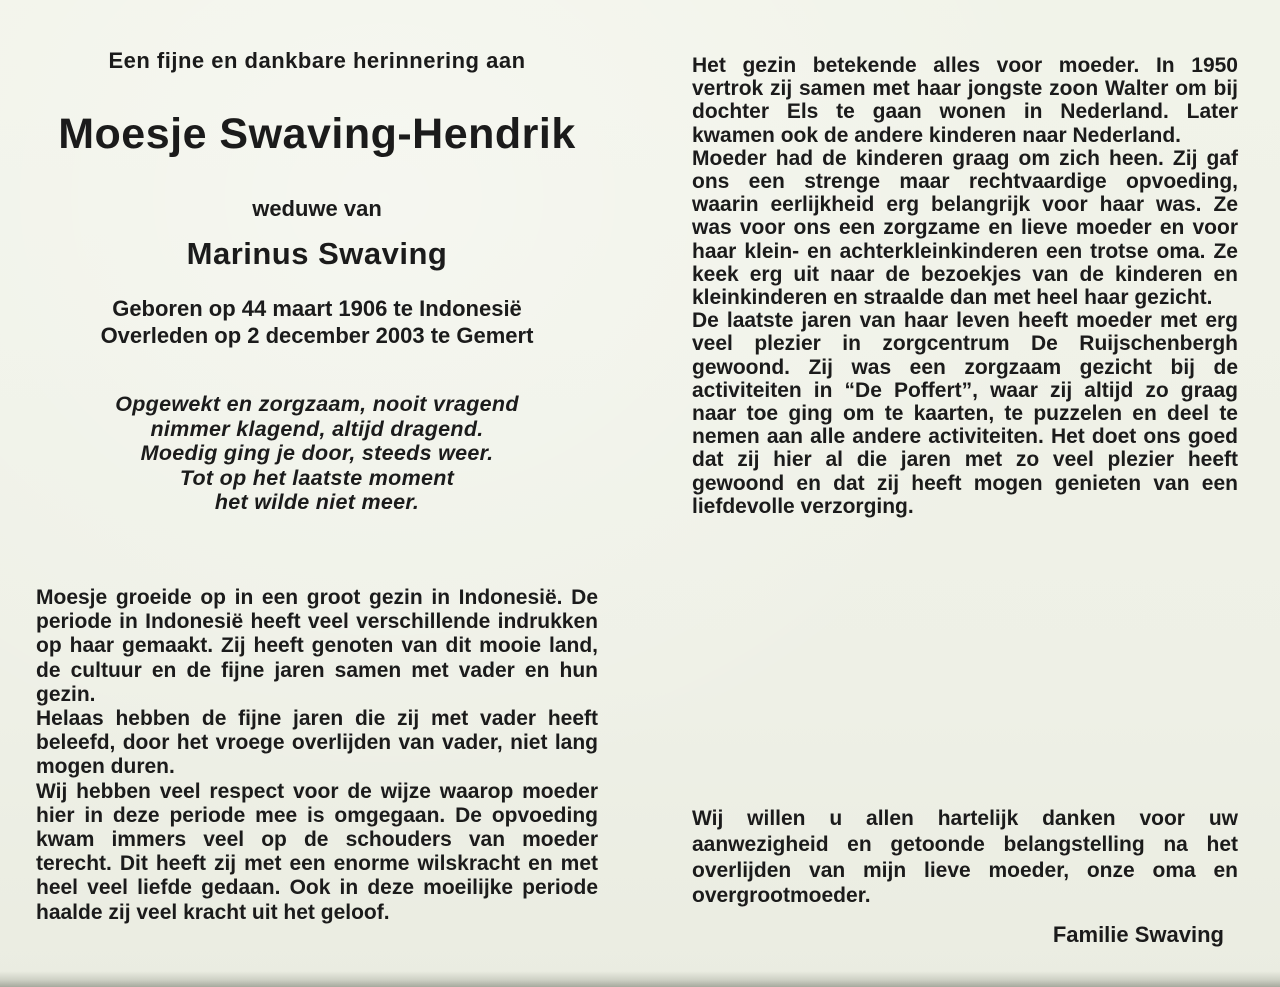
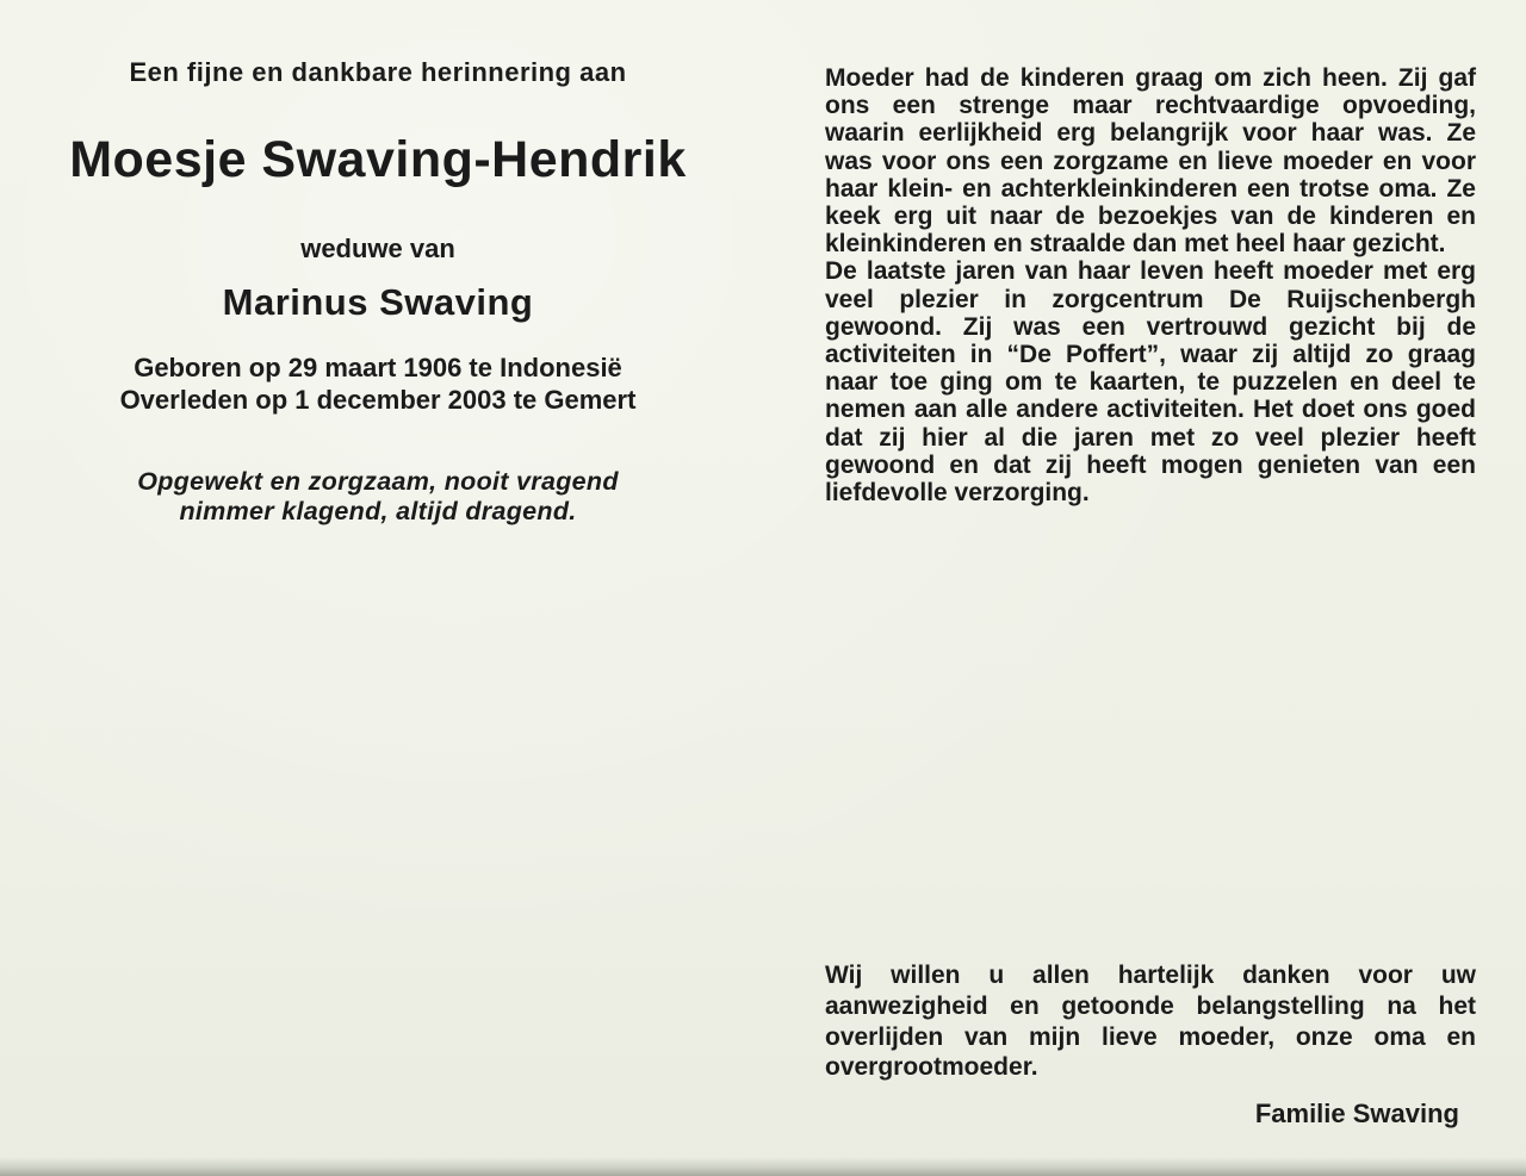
  Een fijne en dankbare herinnering aan
  Moesje Swaving-Hendrik
  weduwe van
  Marinus Swaving
- Geboren op 44 maart 1906 te Indonesië
+ Geboren op 29 maart 1906 te Indonesië
- Overleden op 2 december 2003 te Gemert
+ Overleden op 1 december 2003 te Gemert
  Opgewekt en zorgzaam, nooit vragend
  nimmer klagend, altijd dragend.
- Moedig ging je door, steeds weer.
- Tot op het laatste moment
- het wilde niet meer.
- Moesje groeide op in een groot gezin in Indonesië. De periode in Indonesië heeft veel verschillende indrukken op haar gemaakt. Zij heeft genoten van dit mooie land, de cultuur en de fijne jaren samen met vader en hun gezin.
- Helaas hebben de fijne jaren die zij met vader heeft beleefd, door het vroege overlijden van vader, niet lang mogen duren.
- Wij hebben veel respect voor de wijze waarop moeder hier in deze periode mee is omgegaan. De opvoeding kwam immers veel op de schouders van moeder terecht. Dit heeft zij met een enorme wilskracht en met heel veel liefde gedaan. Ook in deze moeilijke periode haalde zij veel kracht uit het geloof.
- Het gezin betekende alles voor moeder. In 1950 vertrok zij samen met haar jongste zoon Walter om bij dochter Els te gaan wonen in Nederland. Later kwamen ook de andere kinderen naar Nederland.
  Moeder had de kinderen graag om zich heen. Zij gaf ons een strenge maar rechtvaardige opvoeding, waarin eerlijkheid erg belangrijk voor haar was. Ze was voor ons een zorgzame en lieve moeder en voor haar klein- en achterkleinkinderen een trotse oma. Ze keek erg uit naar de bezoekjes van de kinderen en kleinkinderen en straalde dan met heel haar gezicht.
- De laatste jaren van haar leven heeft moeder met erg veel plezier in zorgcentrum De Ruijschenbergh gewoond. Zij was een zorgzaam gezicht bij de activiteiten in “De Poffert”, waar zij altijd zo graag naar toe ging om te kaarten, te puzzelen en deel te nemen aan alle andere activiteiten. Het doet ons goed dat zij hier al die jaren met zo veel plezier heeft gewoond en dat zij heeft mogen genieten van een liefdevolle verzorging.
+ De laatste jaren van haar leven heeft moeder met erg veel plezier in zorgcentrum De Ruijschenbergh gewoond. Zij was een vertrouwd gezicht bij de activiteiten in “De Poffert”, waar zij altijd zo graag naar toe ging om te kaarten, te puzzelen en deel te nemen aan alle andere activiteiten. Het doet ons goed dat zij hier al die jaren met zo veel plezier heeft gewoond en dat zij heeft mogen genieten van een liefdevolle verzorging.
  Wij willen u allen hartelijk danken voor uw aanwezigheid en getoonde belangstelling na het overlijden van mijn lieve moeder, onze oma en overgrootmoeder.
  Familie Swaving
